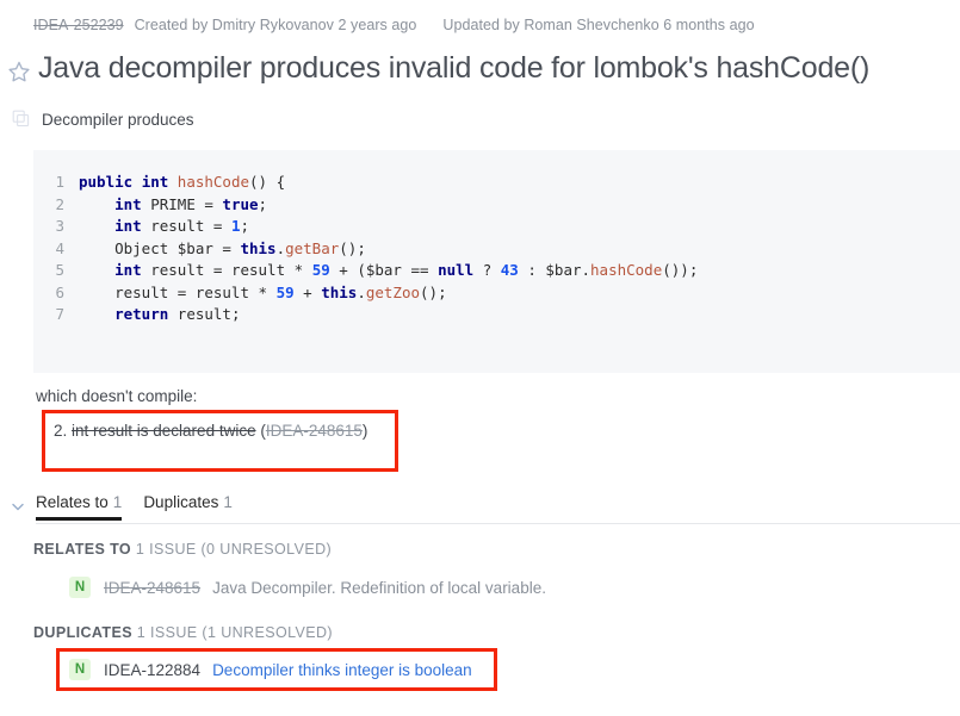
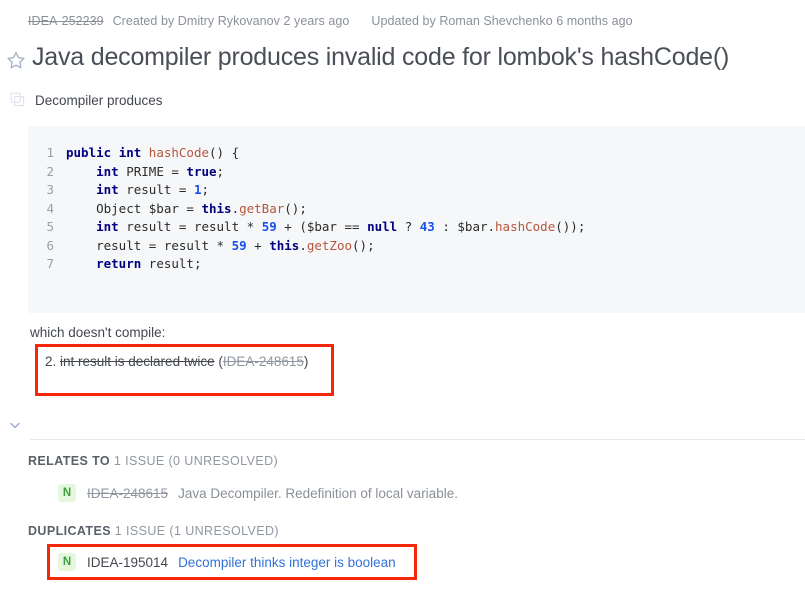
  IDEA-252239 Created by Dmitry Rykovanov 2 years ago Updated by Roman Shevchenko 6 months ago
  Java decompiler produces invalid code for lombok's hashCode()
  Decompiler produces
  1
  public int hashCode() {
  2
  int PRIME = true;
  3
  int result = 1;
  4
  Object $bar = this.getBar();
  5
  int result = result * 59 + ($bar == null ? 43 : $bar.hashCode());
  6
  result = result * 59 + this.getZoo();
  7
  return result;
  which doesn't compile:
  2. int result is declared twice (IDEA-248615)
- Relates to 1
- Duplicates 1
  RELATES TO 1 ISSUE (0 UNRESOLVED)
  N
  IDEA-248615
  Java Decompiler. Redefinition of local variable.
  DUPLICATES 1 ISSUE (1 UNRESOLVED)
  N
- IDEA-122884
+ IDEA-195014
  Decompiler thinks integer is boolean
